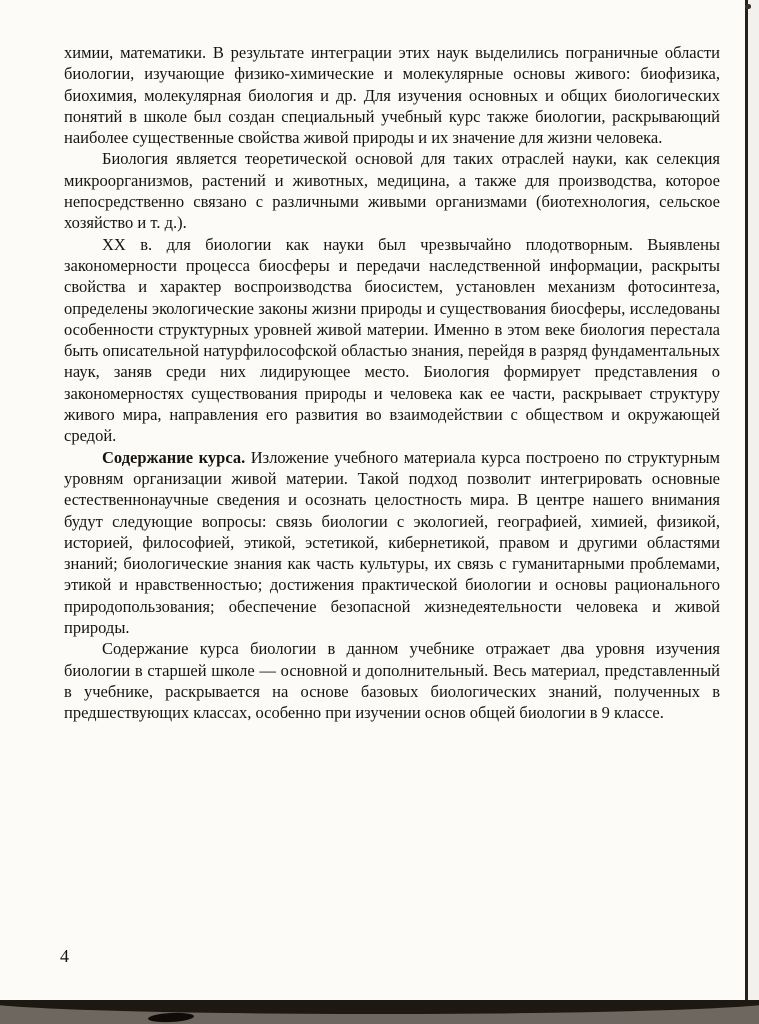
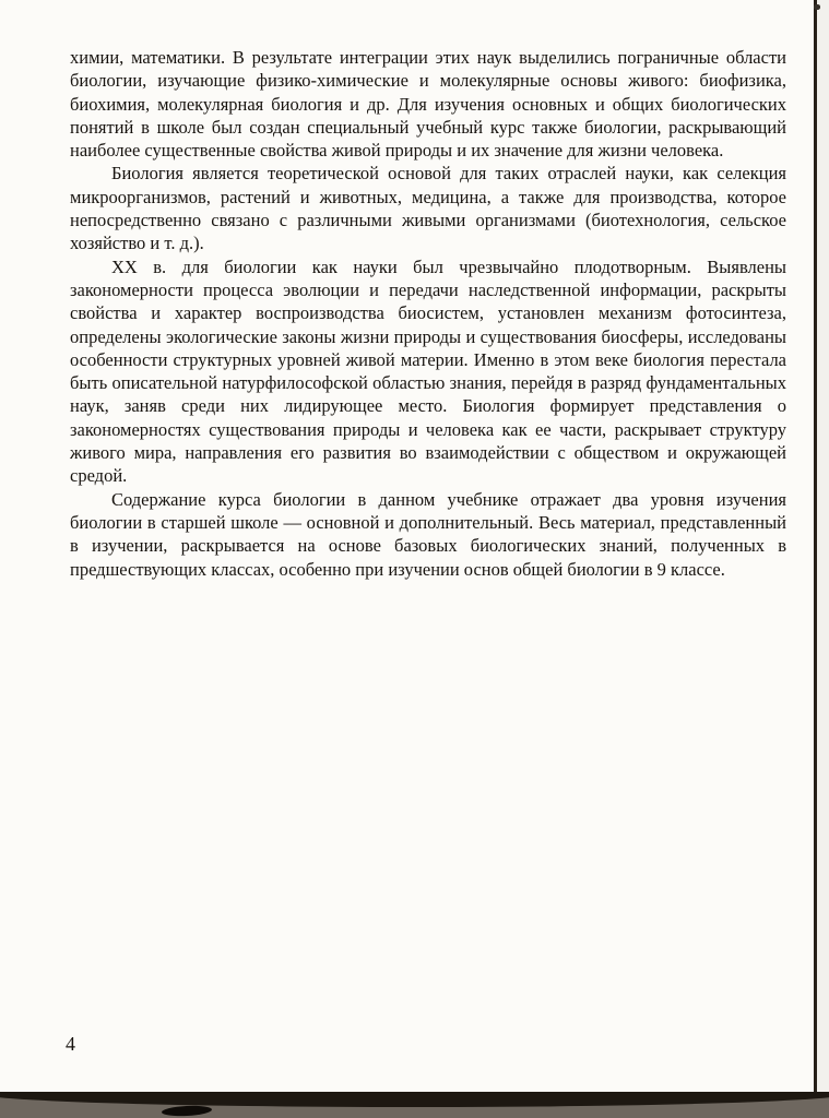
  химии, математики. В результате интеграции этих наук выделились пограничные области биологии, изучающие физико-химические и молекулярные основы живого: биофизика, биохимия, молекулярная биология и др. Для изучения основных и общих биологических понятий в школе был создан специальный учебный курс также биологии, раскрывающий наиболее существенные свойства живой природы и их значение для жизни человека.
  Биология является теоретической основой для таких отраслей науки, как селекция микроорганизмов, растений и животных, медицина, а также для производства, которое непосредственно связано с различными живыми организмами (биотехнология, сельское хозяйство и т. д.).
- XX в. для биологии как науки был чрезвычайно плодотворным. Выявлены закономерности процесса биосферы и передачи наследственной информации, раскрыты свойства и характер воспроизводства биосистем, установлен механизм фотосинтеза, определены экологические законы жизни природы и существования биосферы, исследованы особенности структурных уровней живой материи. Именно в этом веке биология перестала быть описательной натурфилософской областью знания, перейдя в разряд фундаментальных наук, заняв среди них лидирующее место. Биология формирует представления о закономерностях существования природы и человека как ее части, раскрывает структуру живого мира, направления его развития во взаимодействии с обществом и окружающей средой.
+ XX в. для биологии как науки был чрезвычайно плодотворным. Выявлены закономерности процесса эволюции и передачи наследственной информации, раскрыты свойства и характер воспроизводства биосистем, установлен механизм фотосинтеза, определены экологические законы жизни природы и существования биосферы, исследованы особенности структурных уровней живой материи. Именно в этом веке биология перестала быть описательной натурфилософской областью знания, перейдя в разряд фундаментальных наук, заняв среди них лидирующее место. Биология формирует представления о закономерностях существования природы и человека как ее части, раскрывает структуру живого мира, направления его развития во взаимодействии с обществом и окружающей средой.
- Содержание курса. Изложение учебного материала курса построено по структурным уровням организации живой материи. Такой подход позволит интегрировать основные естественнонаучные сведения и осознать целостность мира. В центре нашего внимания будут следующие вопросы: связь биологии с экологией, географией, химией, физикой, историей, философией, этикой, эстетикой, кибернетикой, правом и другими областями знаний; биологические знания как часть культуры, их связь с гуманитарными проблемами, этикой и нравственностью; достижения практической биологии и основы рационального природопользования; обеспечение безопасной жизнедеятельности человека и живой природы.
- Содержание курса биологии в данном учебнике отражает два уровня изучения биологии в старшей школе — основной и дополнительный. Весь материал, представленный в учебнике, раскрывается на основе базовых биологических знаний, полученных в предшествующих классах, особенно при изучении основ общей биологии в 9 классе.
+ Содержание курса биологии в данном учебнике отражает два уровня изучения биологии в старшей школе — основной и дополнительный. Весь материал, представленный в изучении, раскрывается на основе базовых биологических знаний, полученных в предшествующих классах, особенно при изучении основ общей биологии в 9 классе.
  4
